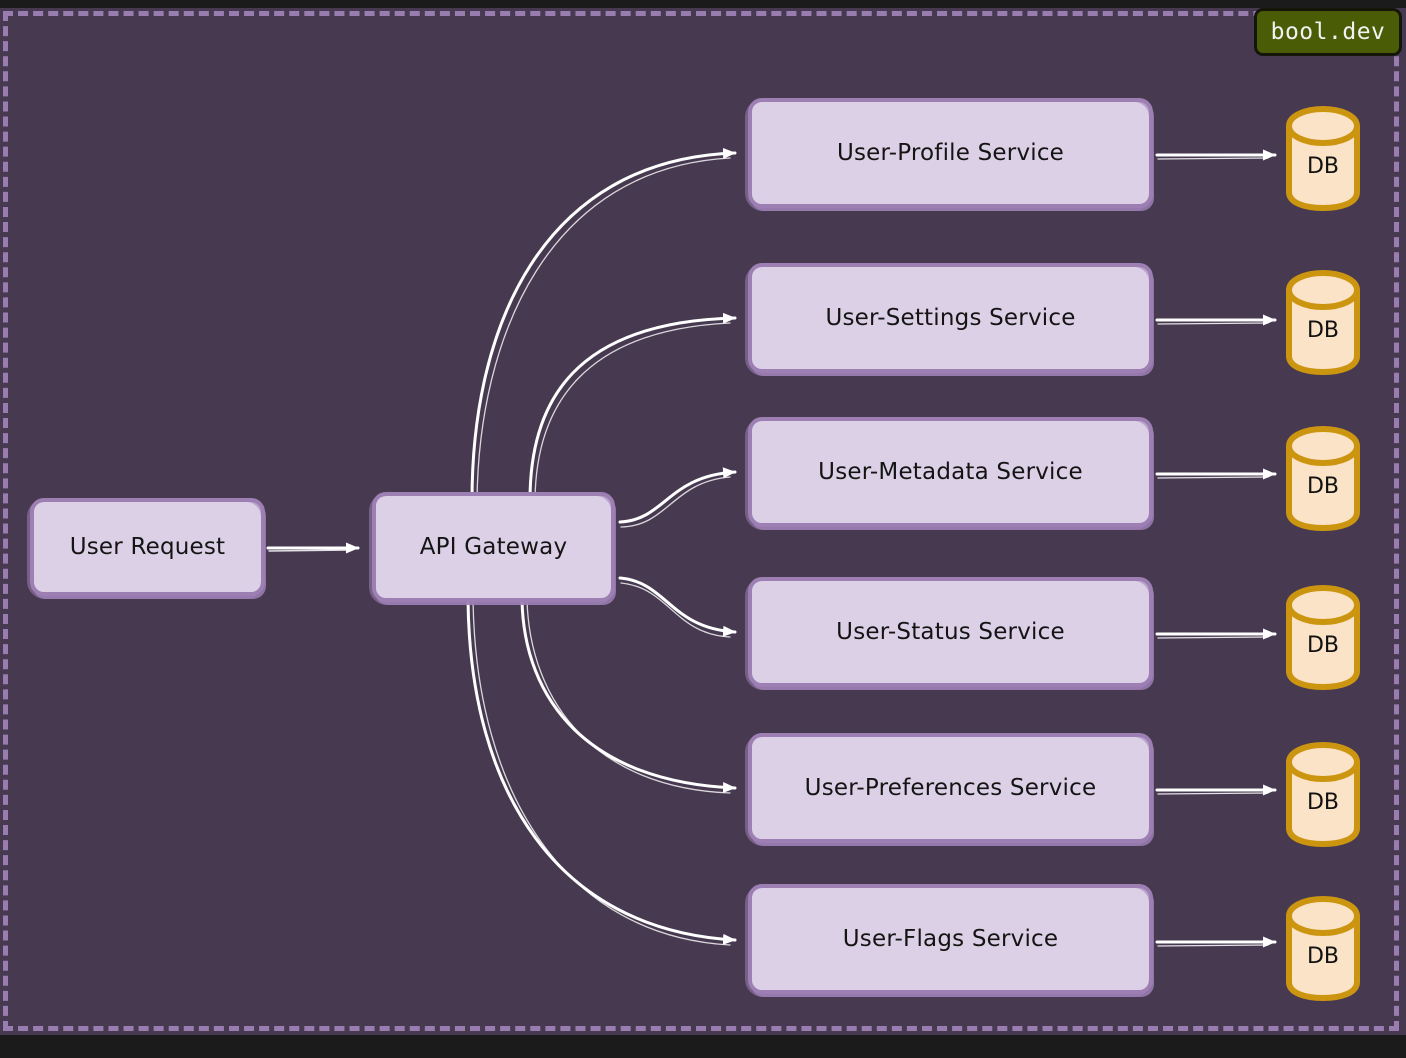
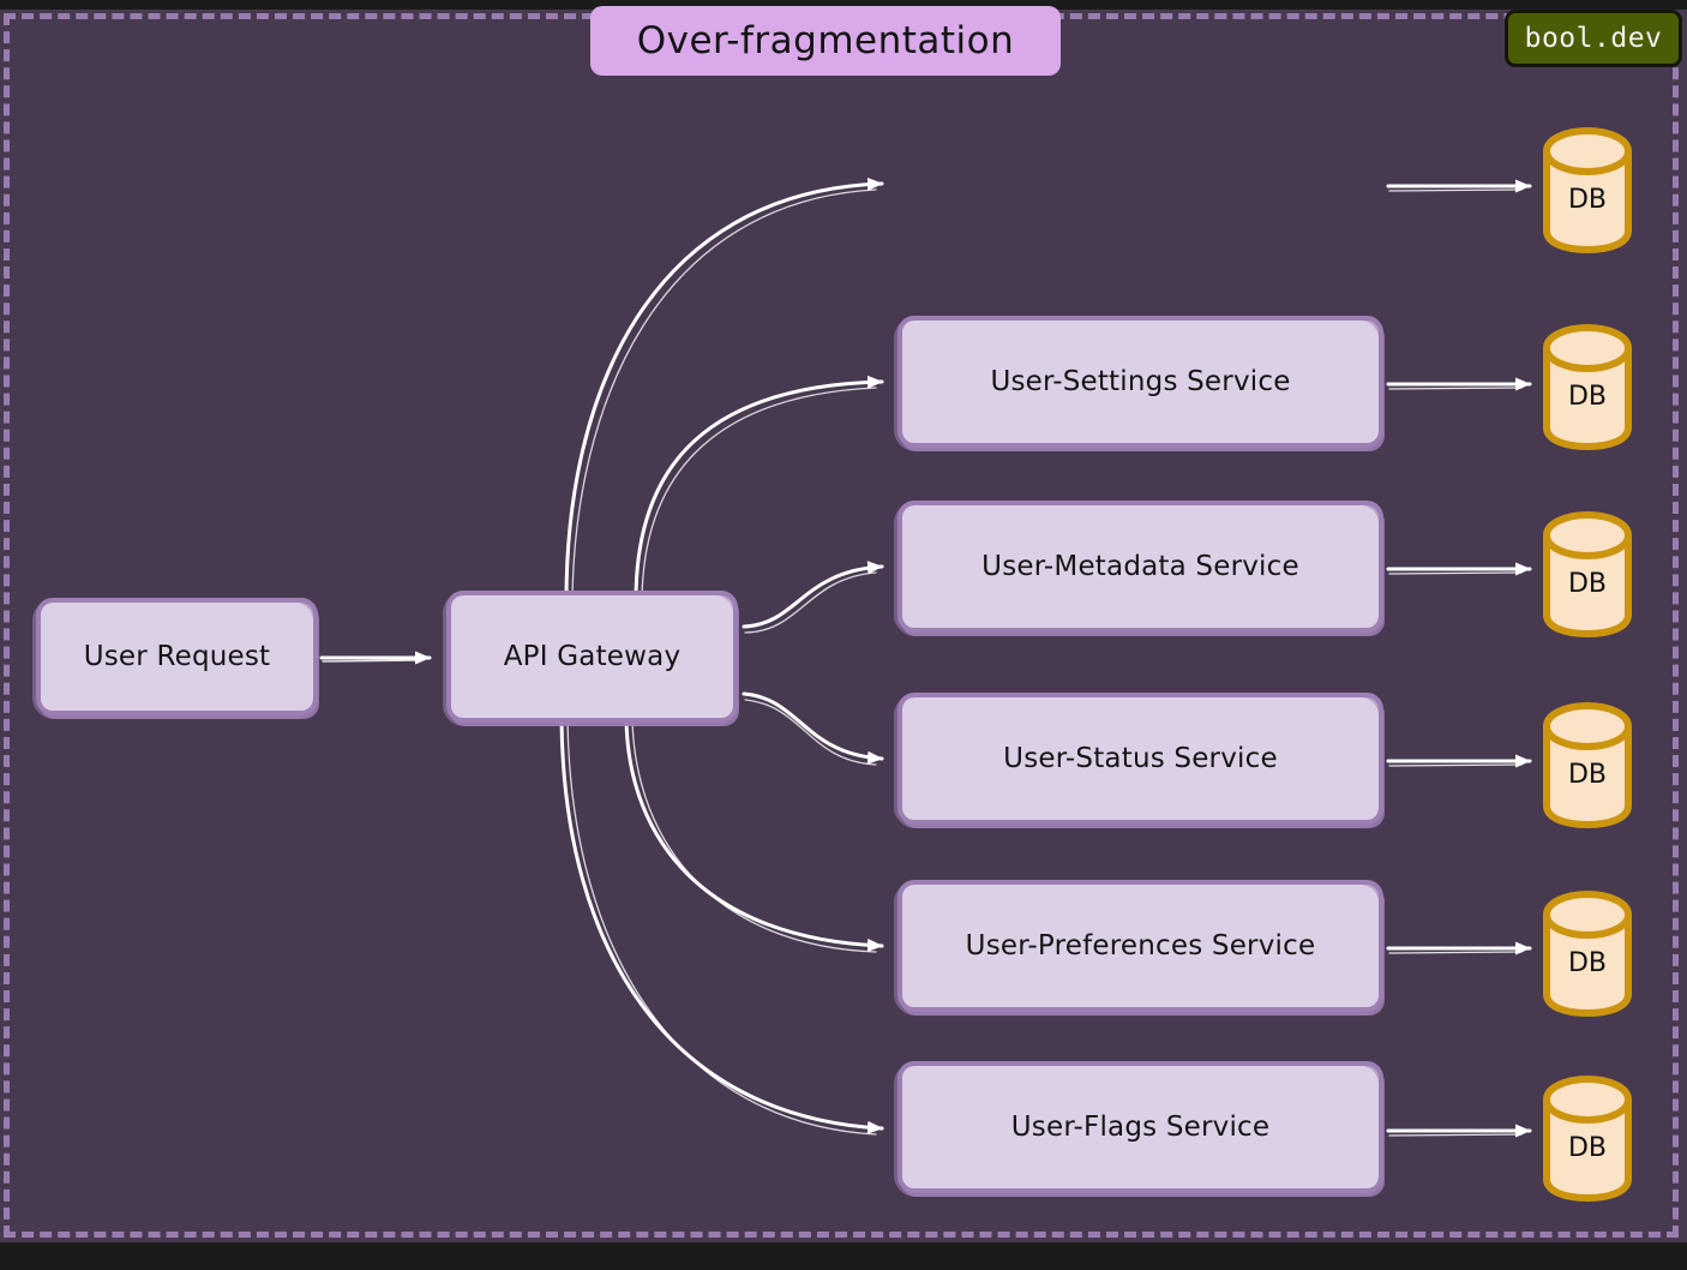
+ Over-fragmentation
  bool.dev
  User Request
  API Gateway
- User-Profile Service
  User-Settings Service
  User-Metadata Service
  User-Status Service
  User-Preferences Service
  User-Flags Service
  DB
  DB
  DB
  DB
  DB
  DB
